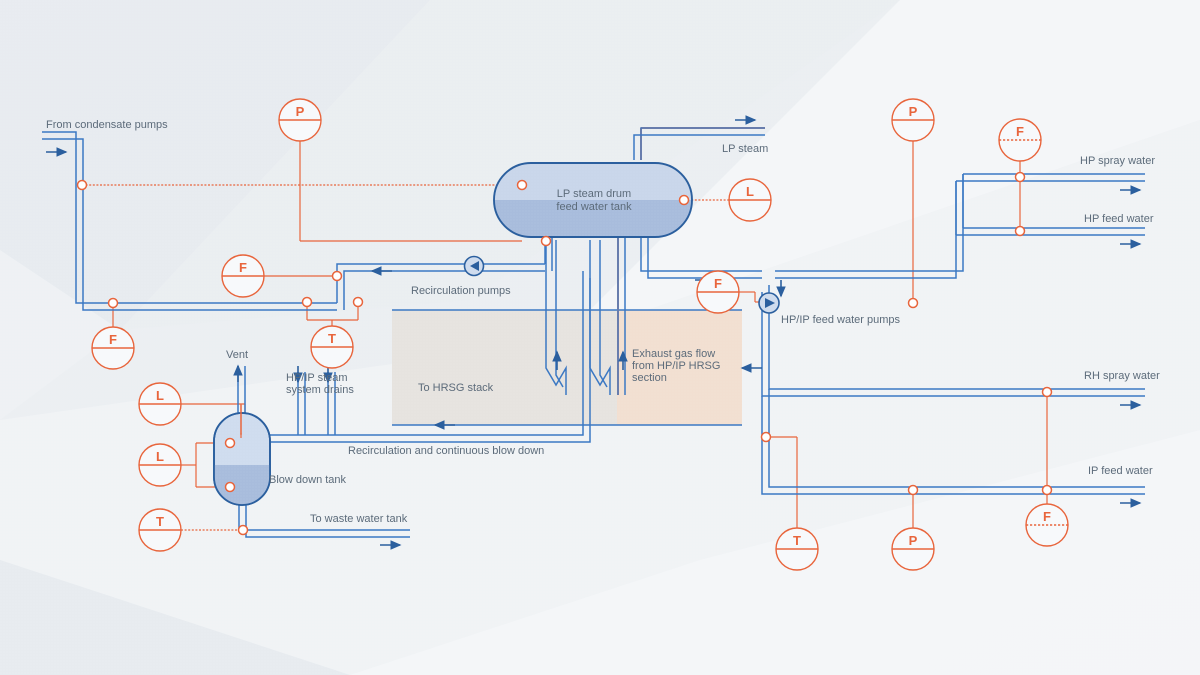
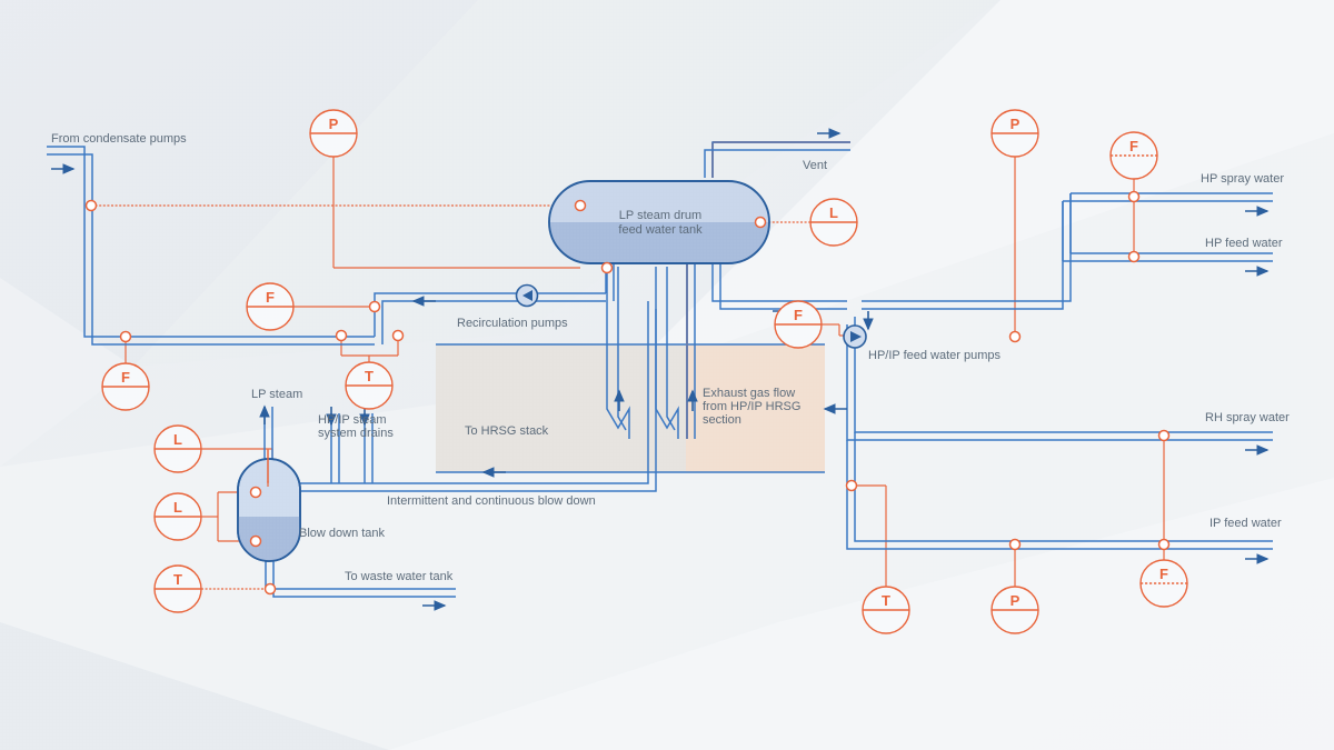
  LP steam drum
  feed water tank
  P
  F
  F
  T
  L
  L
  L
  T
  F
  P
  F
  T
  P
  F
  From condensate pumps
- LP steam
+ Vent
  HP spray water
  HP feed water
  RH spray water
  IP feed water
- Vent
+ LP steam
  HP/IP steam
  system drains
- Recirculation and continuous blow down
+ Intermittent and continuous blow down
  To waste water tank
  To HRSG stack
  Exhaust gas flow
  from HP/IP HRSG
  section
  Blow down tank
  Recirculation pumps
  HP/IP feed water pumps
